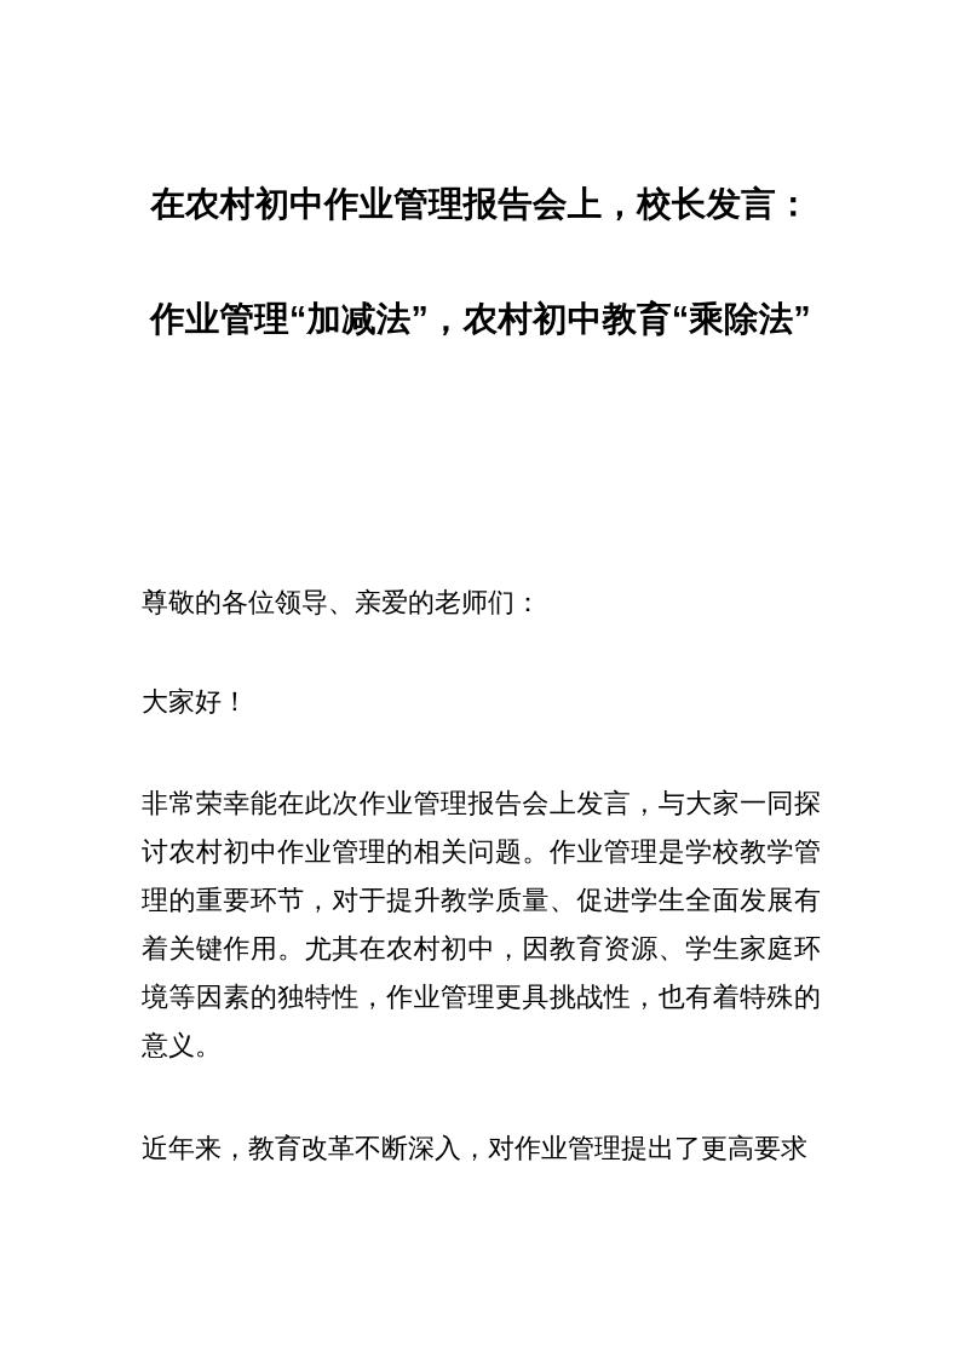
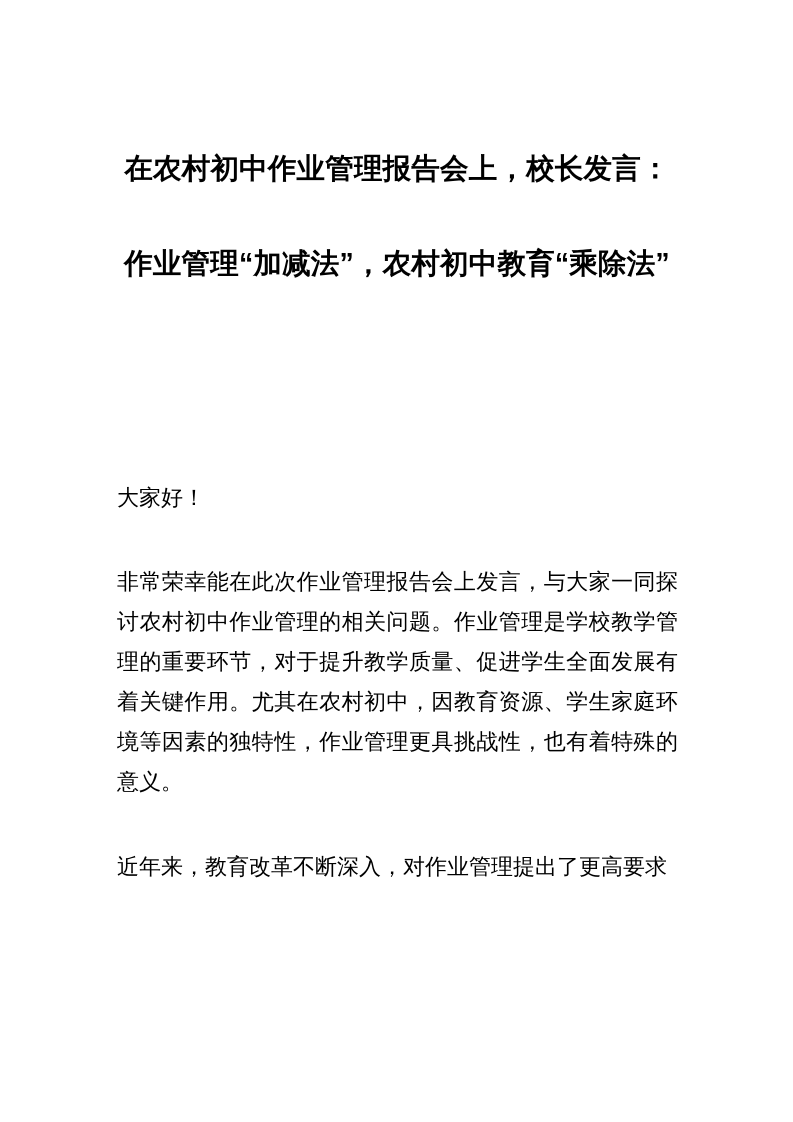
  在农村初中作业管理报告会上，校长发言：作业管理“加减法”，农村初中教育“乘除法”
- 尊敬的各位领导、亲爱的老师们：
  大家好！
  非常荣幸能在此次作业管理报告会上发言，与大家一同探讨农村初中作业管理的相关问题。作业管理是学校教学管理的重要环节，对于提升教学质量、促进学生全面发展有着关键作用。尤其在农村初中，因教育资源、学生家庭环境等因素的独特性，作业管理更具挑战性，也有着特殊的意义。
  近年来，教育改革不断深入，对作业管理提出了更高要求
